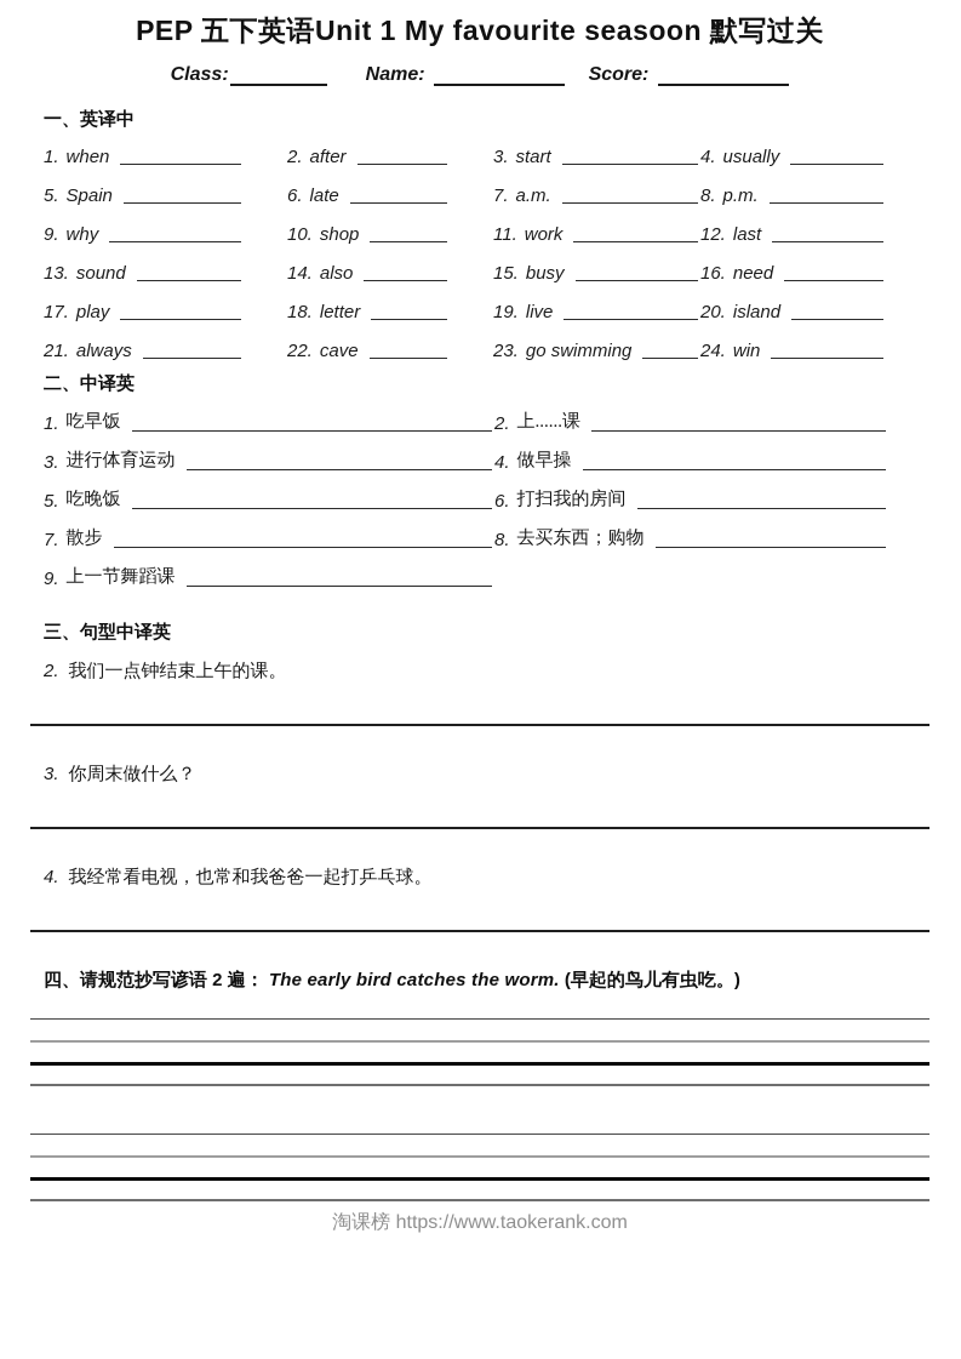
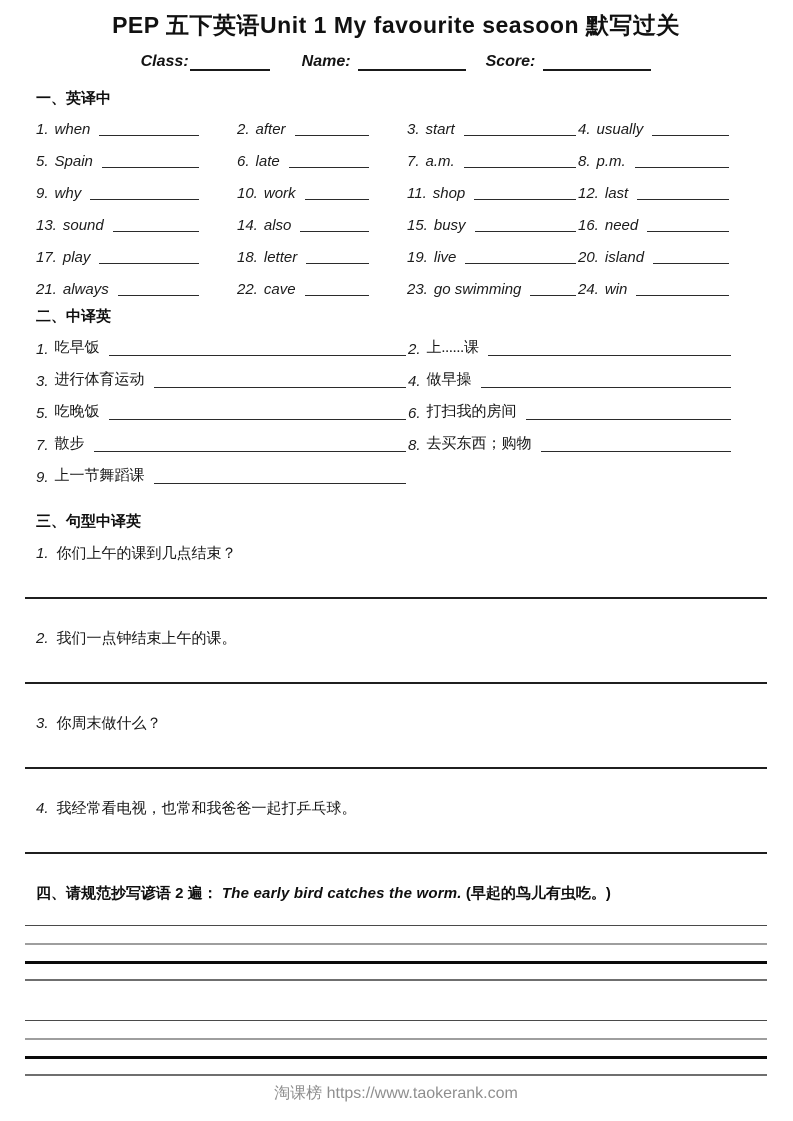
  PEP 五下英语Unit 1 My favourite seasoon 默写过关
  Class:
  Name:
  Score:
  一、英译中
  1.
  when
  2.
  after
  3.
  start
  4.
  usually
  5.
  Spain
  6.
  late
  7.
  a.m.
  8.
  p.m.
  9.
  why
  10.
- shop
+ work
  11.
- work
+ shop
  12.
  last
  13.
  sound
  14.
  also
  15.
  busy
  16.
  need
  17.
  play
  18.
  letter
  19.
  live
  20.
  island
  21.
  always
  22.
  cave
  23.
  go swimming
  24.
  win
  二、中译英
  1.
  吃早饭
  2.
  上......课
  3.
  进行体育运动
  4.
  做早操
  5.
  吃晚饭
  6.
  打扫我的房间
  7.
  散步
  8.
  去买东西；购物
  9.
  上一节舞蹈课
  三、句型中译英
+ 1. 你们上午的课到几点结束？
  2. 我们一点钟结束上午的课。
  3. 你周末做什么？
  4. 我经常看电视，也常和我爸爸一起打乒乓球。
  四、请规范抄写谚语 2 遍： The early bird catches the worm. (早起的鸟儿有虫吃。)
  淘课榜 https://www.taokerank.com
